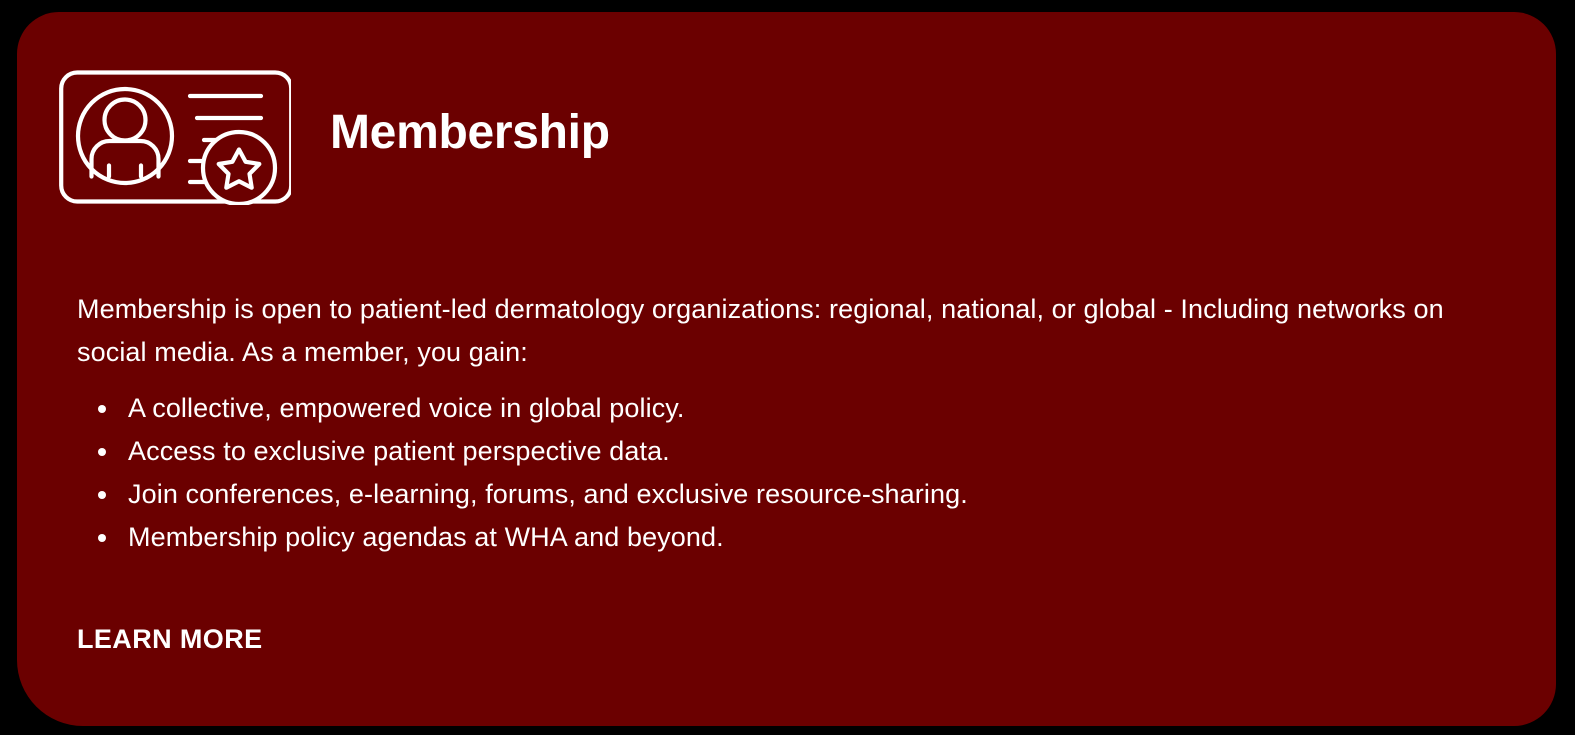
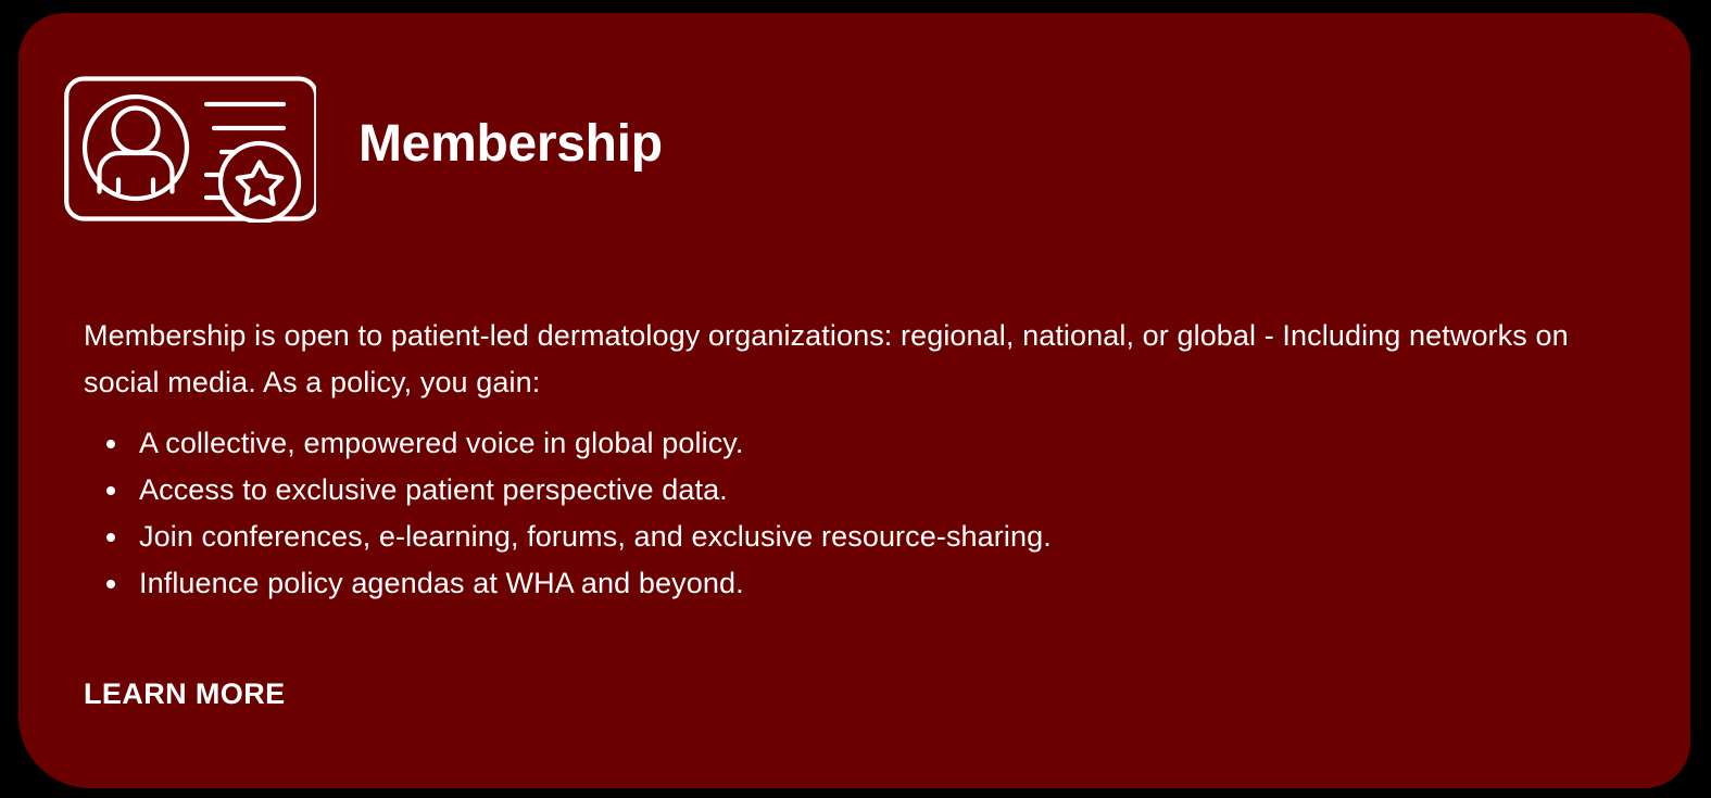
  Membership
- Membership is open to patient-led dermatology organizations: regional, national, or global - Including networks on social media. As a member, you gain:
+ Membership is open to patient-led dermatology organizations: regional, national, or global - Including networks on social media. As a policy, you gain:
  A collective, empowered voice in global policy.
  Access to exclusive patient perspective data.
  Join conferences, e-learning, forums, and exclusive resource-sharing.
- Membership policy agendas at WHA and beyond.
+ Influence policy agendas at WHA and beyond.
  LEARN MORE
